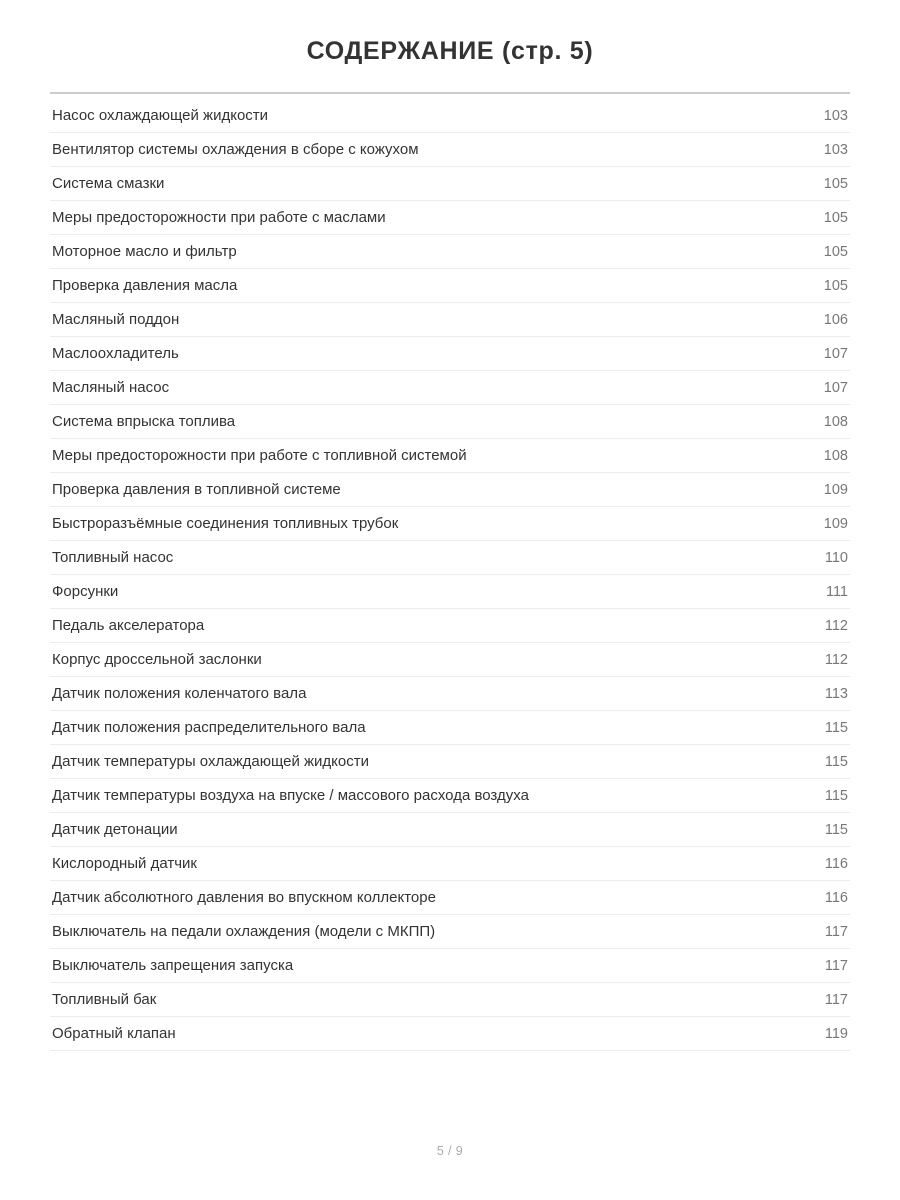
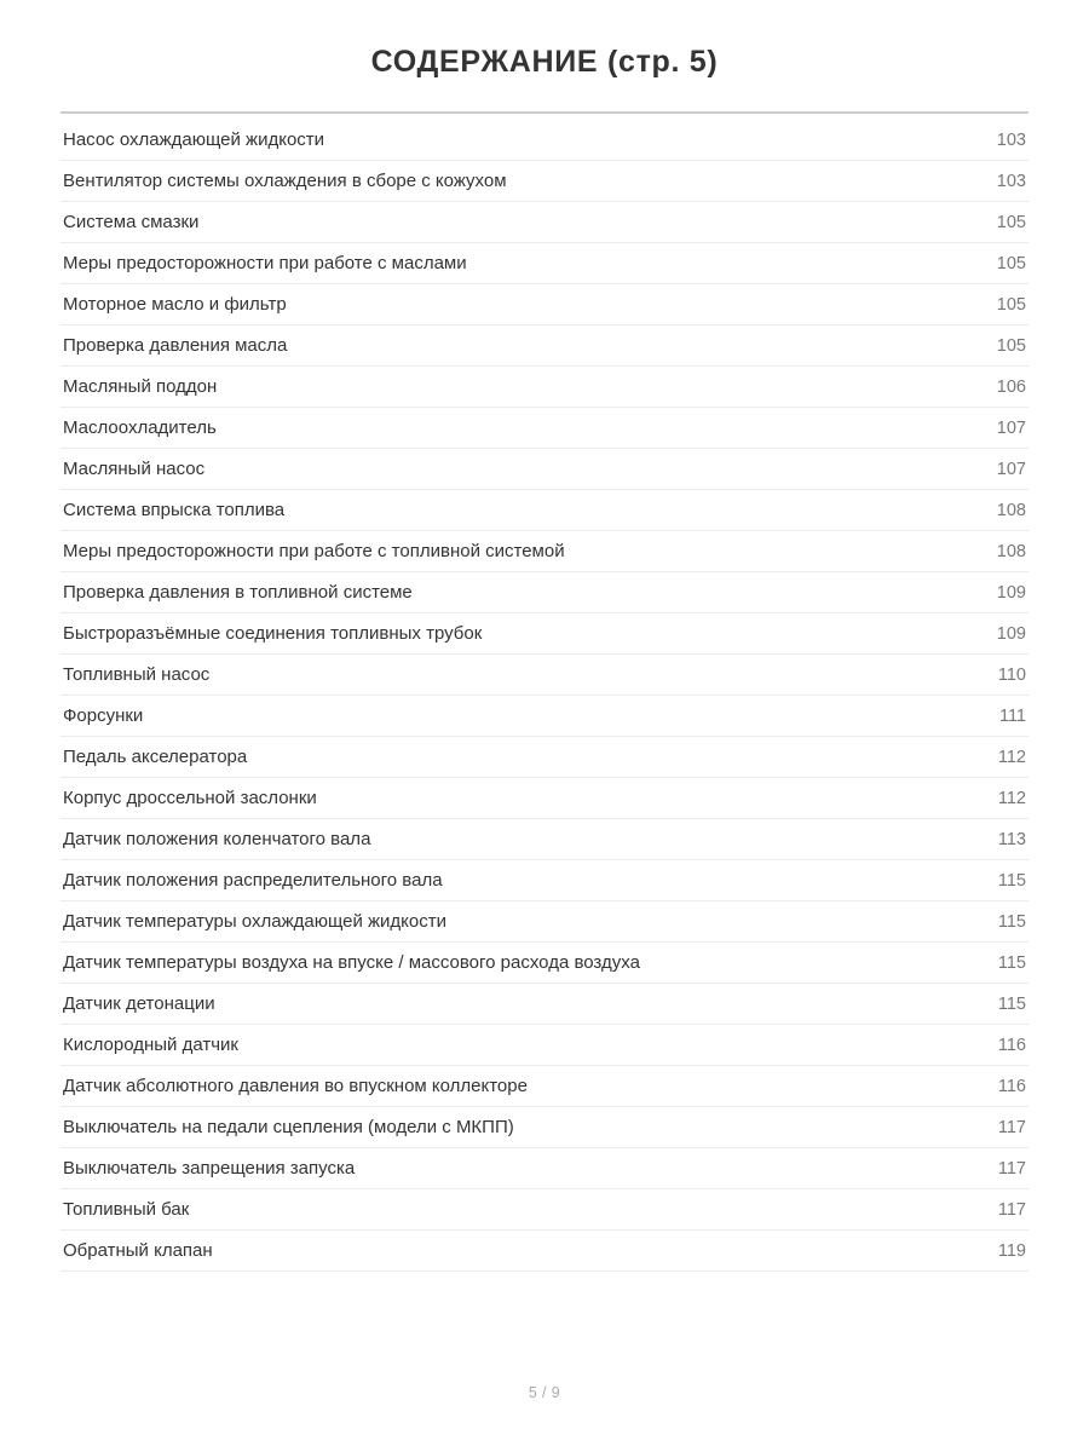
  СОДЕРЖАНИЕ (стр. 5)
  Насос охлаждающей жидкости
  103
  Вентилятор системы охлаждения в сборе с кожухом
  103
  Система смазки
  105
  Меры предосторожности при работе с маслами
  105
  Моторное масло и фильтр
  105
  Проверка давления масла
  105
  Масляный поддон
  106
  Маслоохладитель
  107
  Масляный насос
  107
  Система впрыска топлива
  108
  Меры предосторожности при работе с топливной системой
  108
  Проверка давления в топливной системе
  109
  Быстроразъёмные соединения топливных трубок
  109
  Топливный насос
  110
  Форсунки
  111
  Педаль акселератора
  112
  Корпус дроссельной заслонки
  112
  Датчик положения коленчатого вала
  113
  Датчик положения распределительного вала
  115
  Датчик температуры охлаждающей жидкости
  115
  Датчик температуры воздуха на впуске / массового расхода воздуха
  115
  Датчик детонации
  115
  Кислородный датчик
  116
  Датчик абсолютного давления во впускном коллекторе
  116
- Выключатель на педали охлаждения (модели с МКПП)
+ Выключатель на педали сцепления (модели с МКПП)
  117
  Выключатель запрещения запуска
  117
  Топливный бак
  117
  Обратный клапан
  119
  5 / 9
